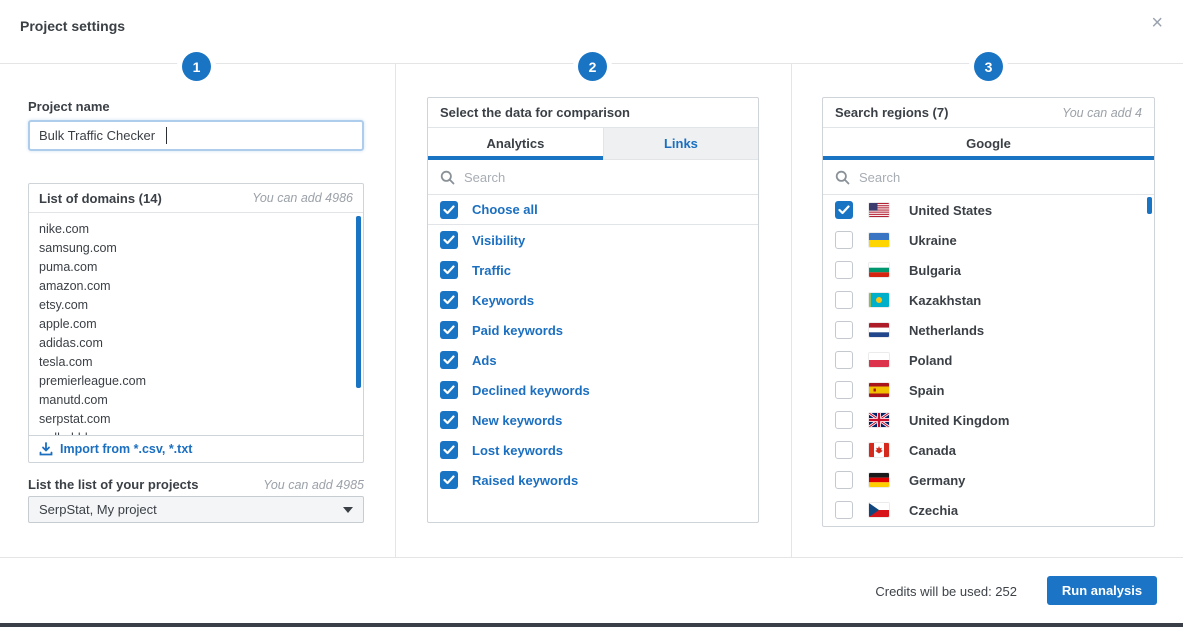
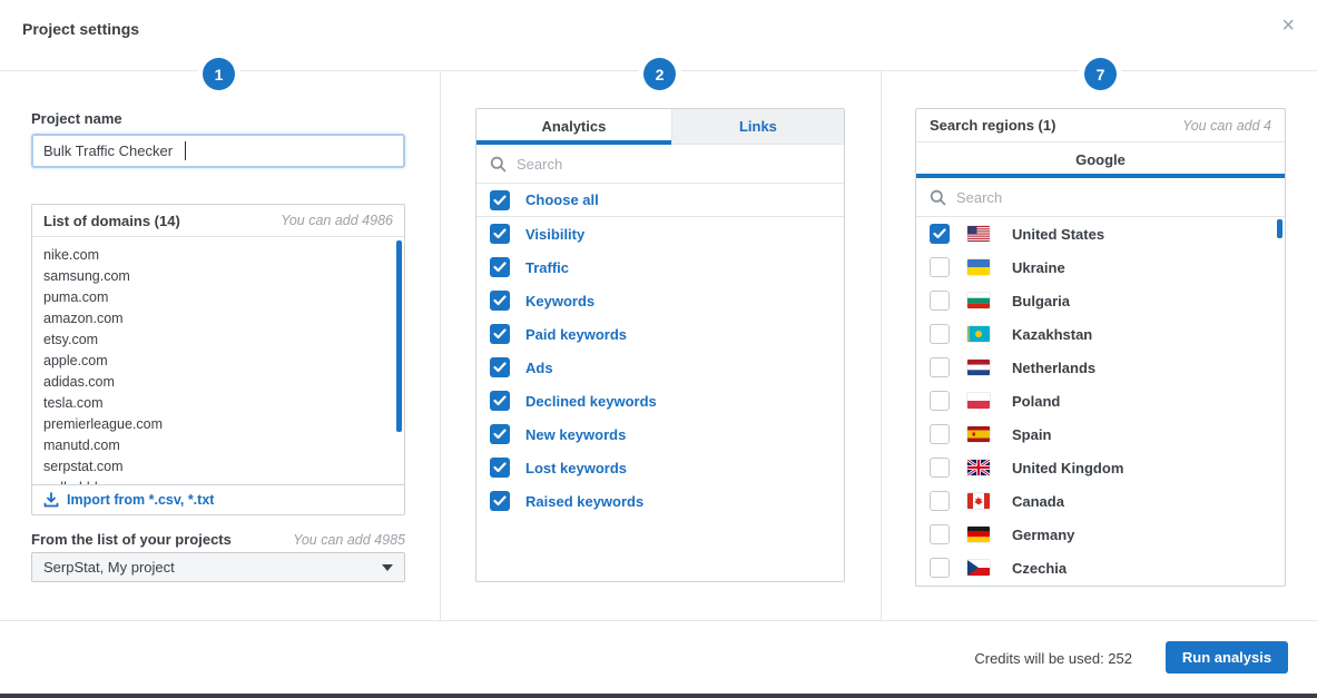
  Project settings
  ×
  1
  2
- 3
+ 7
  Project name
  Bulk Traffic Checker
  List of domains (14)
  You can add 4986
  nike.com
  samsung.com
  puma.com
  amazon.com
  etsy.com
  apple.com
  adidas.com
  tesla.com
  premierleague.com
  manutd.com
  serpstat.com
  Import from *.csv, *.txt
- List the list of your projects
+ From the list of your projects
  You can add 4985
  SerpStat, My project
- Select the data for comparison
  Analytics
  Links
  Search
  Choose all
  Visibility
  Traffic
  Keywords
  Paid keywords
  Ads
  Declined keywords
  New keywords
  Lost keywords
  Raised keywords
- Search regions (7)
+ Search regions (1)
  You can add 4
  Google
  Search
  United States
  Ukraine
  Bulgaria
  Kazakhstan
  Netherlands
  Poland
  Spain
  United Kingdom
  Canada
  Germany
  Czechia
  Credits will be used: 252
  Run analysis
